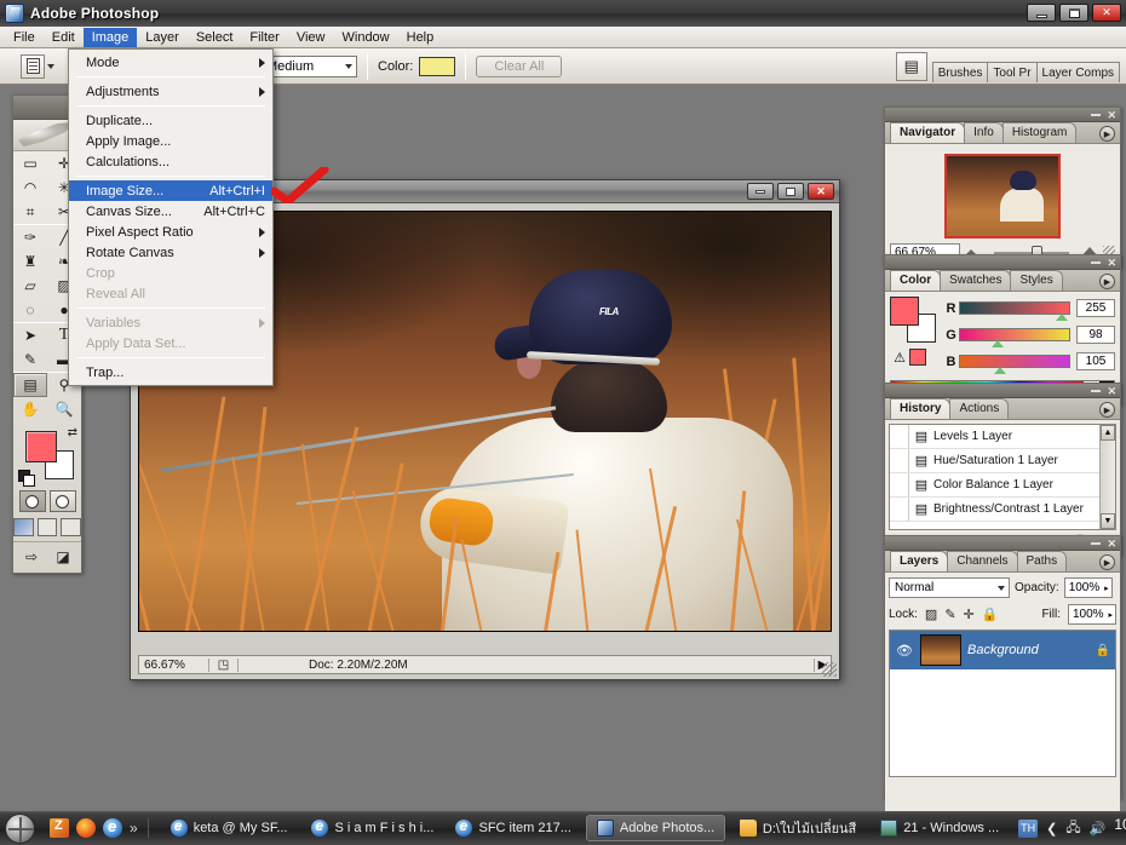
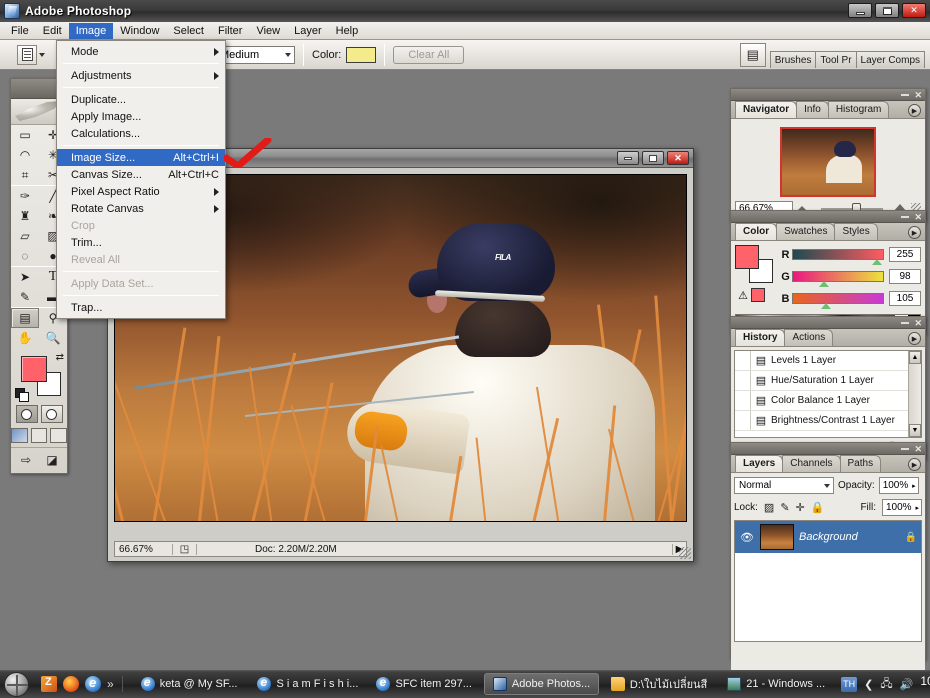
  Adobe Photoshop
  ✕
  File
  Edit
  Image
- Layer
+ Window
  Select
  Filter
  View
- Window
+ Layer
  Help
  edium
  Color:
  Clear All
  ▤
  Brushes
  Tool Pr
  Layer Comps
  ▭
  ✛
  ◠
  ✳
  ⌗
  ✂
  ✑
  ╱
  ♜
  ❧
  ▱
  ▨
  ◌
  ●
  ➤
  T
  ✎
  ▬
  ▤
  ⚲
  ✋
  🔍
  ⇄
  ⇨
  ◪
  ✕
  FILA
  66.67%
  ◳
  Doc: 2.20M/2.20M
  Mode
  Adjustments
  Duplicate...
  Apply Image...
  Calculations...
  Image Size...
  Alt+Ctrl+I
  Canvas Size...
  Alt+Ctrl+C
  Pixel Aspect Ratio
  Rotate Canvas
  Crop
+ Trim...
  Reveal All
- Variables
  Apply Data Set...
  Trap...
  ✕
  Navigator
  Info
  Histogram
  66.67%
  ✕
  Color
  Swatches
  Styles
  ⚠
  R
  255
  G
  98
  B
  105
  ✕
  History
  Actions
  ▤
  Levels 1 Layer
  ▤
  Hue/Saturation 1 Layer
  ▤
  Color Balance 1 Layer
  ▤
  Brightness/Contrast 1 Layer
  ✕
  Layers
  Channels
  Paths
  Normal
  Opacity:
  100%
  Lock:
  ▨
  ✎
  ✛
  🔒
  Fill:
  100%
  👁
  Background
  🔒
  »
  keta @ My SF...
  S i a m F i s h i...
- SFC item 217...
+ SFC item 297...
  Adobe Photos...
  D:\ใบไม้เปลี่ยนสี
  21 - Windows ...
  TH
  ❮
  🖧
  🔊
